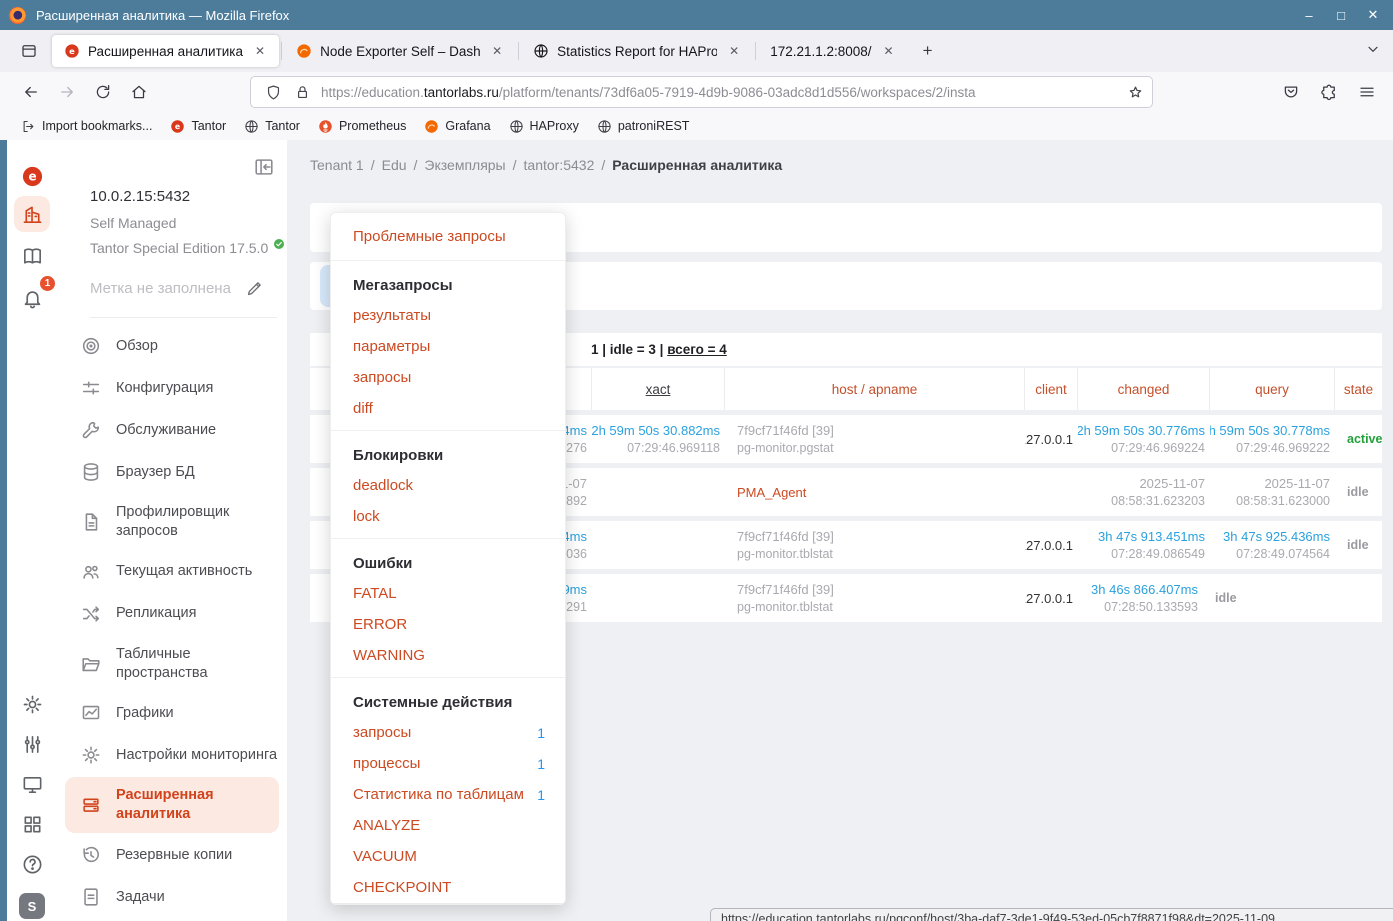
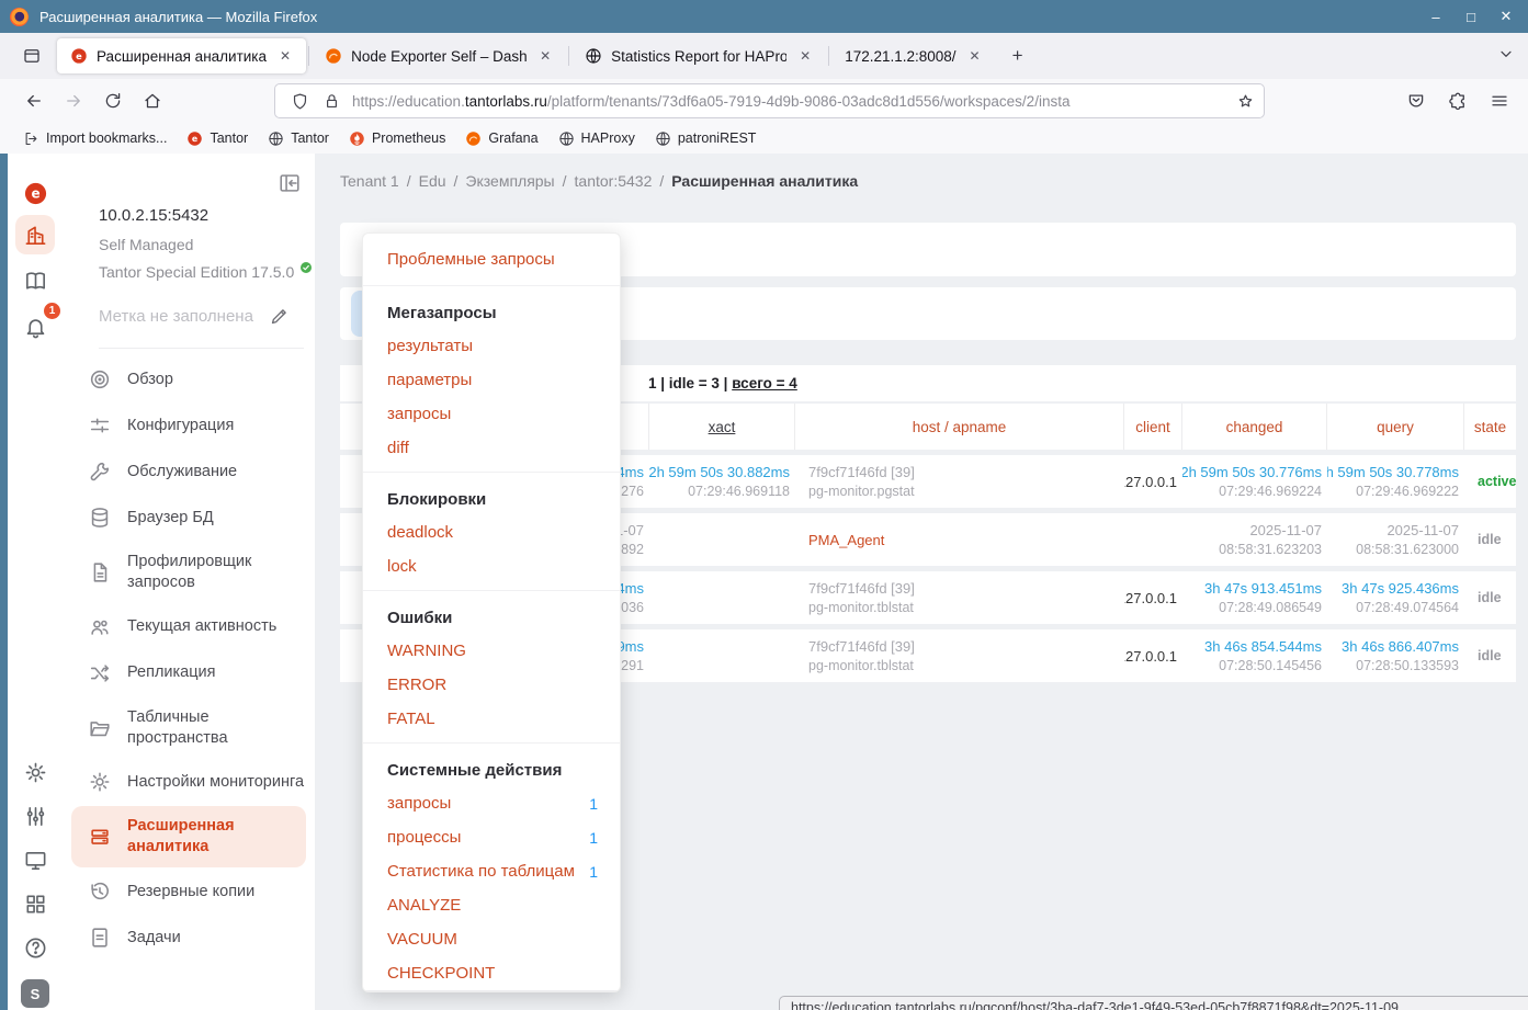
  Расширенная аналитика — Mozilla Firefox
  –
  □
  ✕
  e
  Расширенная аналитика
  ✕
  Node Exporter Self – Dash
  ✕
  Statistics Report for HAPro
  ✕
  172.21.1.2:8008/
  ✕
  +
  https://education.tantorlabs.ru/platform/tenants/73df6a05-7919-4d9b-9086-03adc8d1d556/workspaces/2/insta
  Import bookmarks...
  e
  Tantor
  Tantor
  Prometheus
  Grafana
  HAProxy
  patroniREST
  e
  1
  S
  10.0.2.15:5432
  Self Managed
  Tantor Special Edition 17.5.0
  Метка не заполнена
  Обзор
  Конфигурация
  Обслуживание
  Браузер БД
  Профилировщик запросов
  Текущая активность
  Репликация
  Табличные пространства
- Графики
  Настройки мониторинга
  Расширенная аналитика
  Резервные копии
  Задачи
  Tenant 1
  /
  Edu
  /
  Экземпляры
  /
  tantor:5432
  /
  Расширенная аналитика
  1 | idle = 3 | всего = 4
  xact
  host / apname
  client
  changed
  query
  state
  4ms
  276
  2h 59m 50s 30.882ms
  07:29:46.969118
  7f9cf71f46fd [39]
  pg-monitor.pgstat
  27.0.0.1
  2h 59m 50s 30.776ms
  07:29:46.969224
  h 59m 50s 30.778ms
  07:29:46.969222
  active
  892
  PMA_Agent
  2025-11-07
  08:58:31.623203
  2025-11-07
  08:58:31.623000
  idle
  4ms
  036
  7f9cf71f46fd [39]
  pg-monitor.tblstat
  27.0.0.1
  3h 47s 913.451ms
  07:28:49.086549
  3h 47s 925.436ms
  07:28:49.074564
  idle
  9ms
  291
  7f9cf71f46fd [39]
  pg-monitor.tblstat
  27.0.0.1
+ 3h 46s 854.544ms
+ 07:28:50.145456
  3h 46s 866.407ms
  07:28:50.133593
  idle
  Проблемные запросы
  Мегазапросы
  результаты
  параметры
  запросы
  diff
  Блокировки
  deadlock
  lock
  Ошибки
- FATAL
+ WARNING
  ERROR
- WARNING
+ FATAL
  Системные действия
  запросы
  1
  процессы
  1
  Статистика по таблицам
  1
  ANALYZE
  VACUUM
  CHECKPOINT
  https://education.tantorlabs.ru/pgconf/host/3ba-daf7-3de1-9f49-53ed-05cb7f8871f98&dt=2025-11-09
